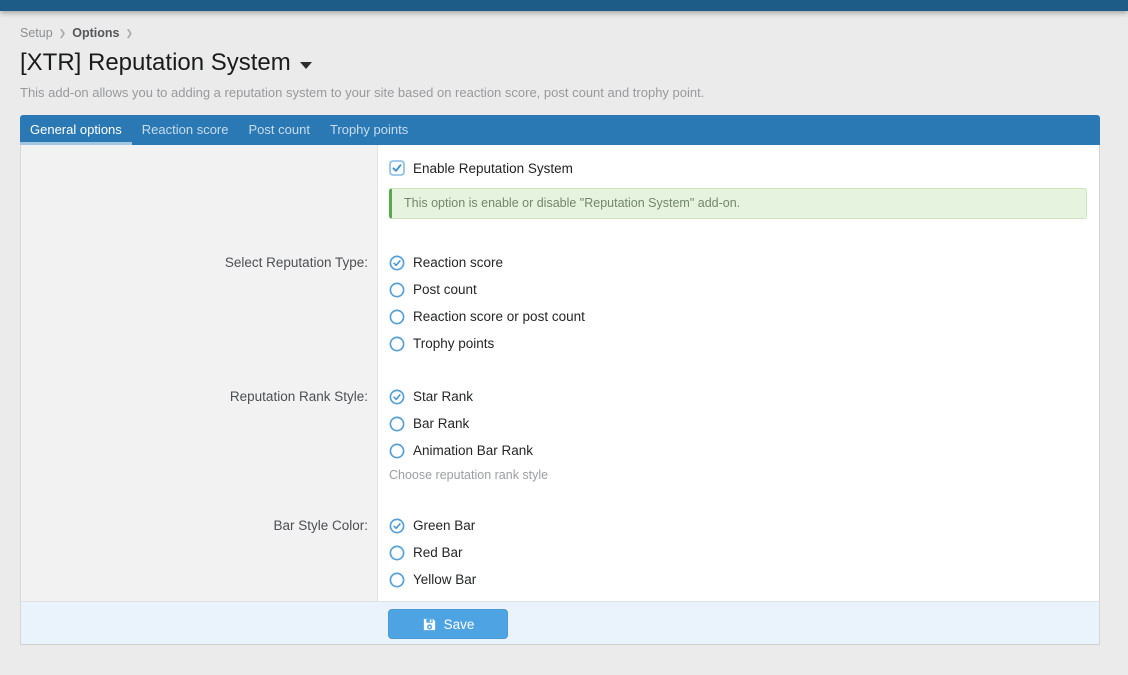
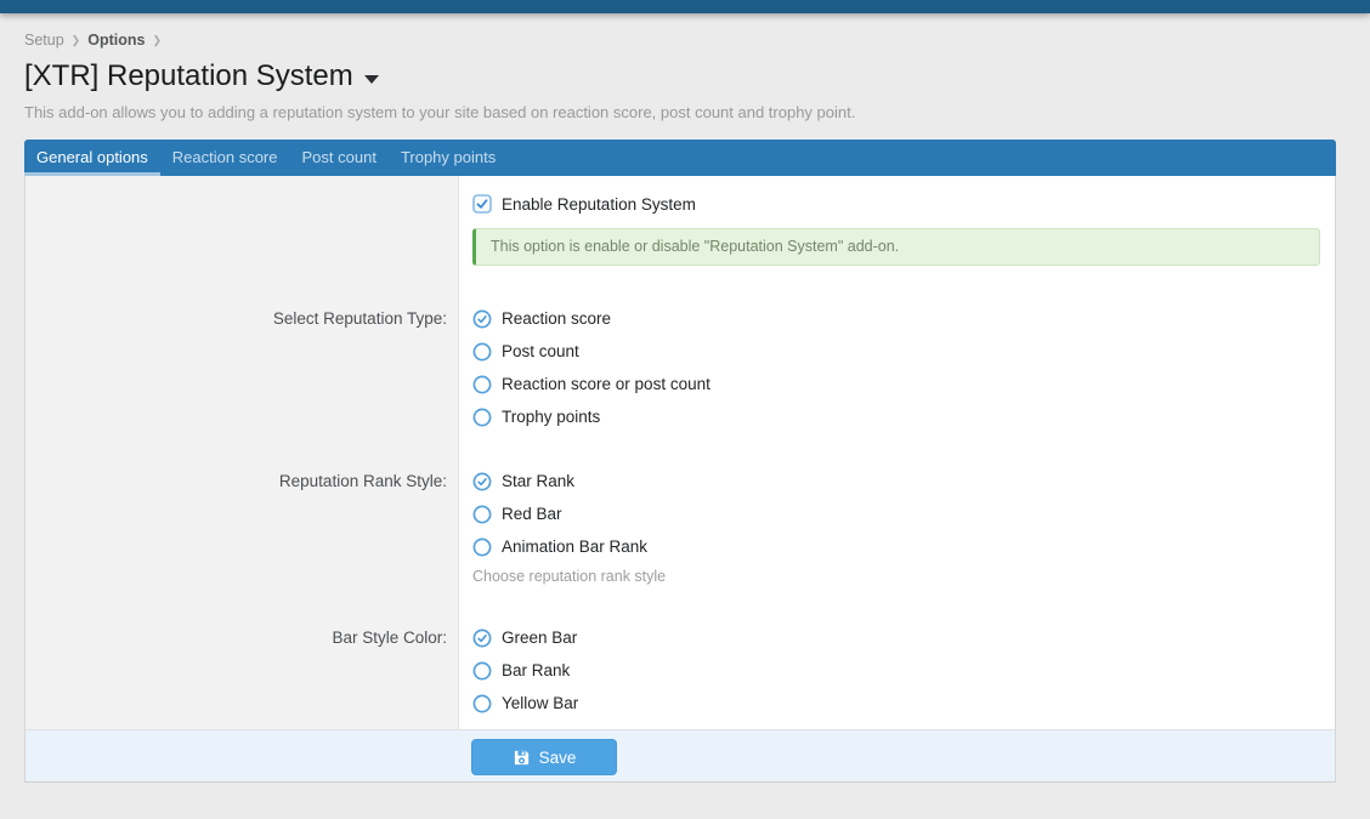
  Setup
  ❯
  Options
  ❯
  [XTR] Reputation System
  This add-on allows you to adding a reputation system to your site based on reaction score, post count and trophy point.
  General options
  Reaction score
  Post count
  Trophy points
  Enable Reputation System
  This option is enable or disable "Reputation System" add-on.
  Select Reputation Type:
  Reaction score
  Post count
  Reaction score or post count
  Trophy points
  Reputation Rank Style:
  Star Rank
- Bar Rank
+ Red Bar
  Animation Bar Rank
  Choose reputation rank style
  Bar Style Color:
  Green Bar
- Red Bar
+ Bar Rank
  Yellow Bar
  Save
